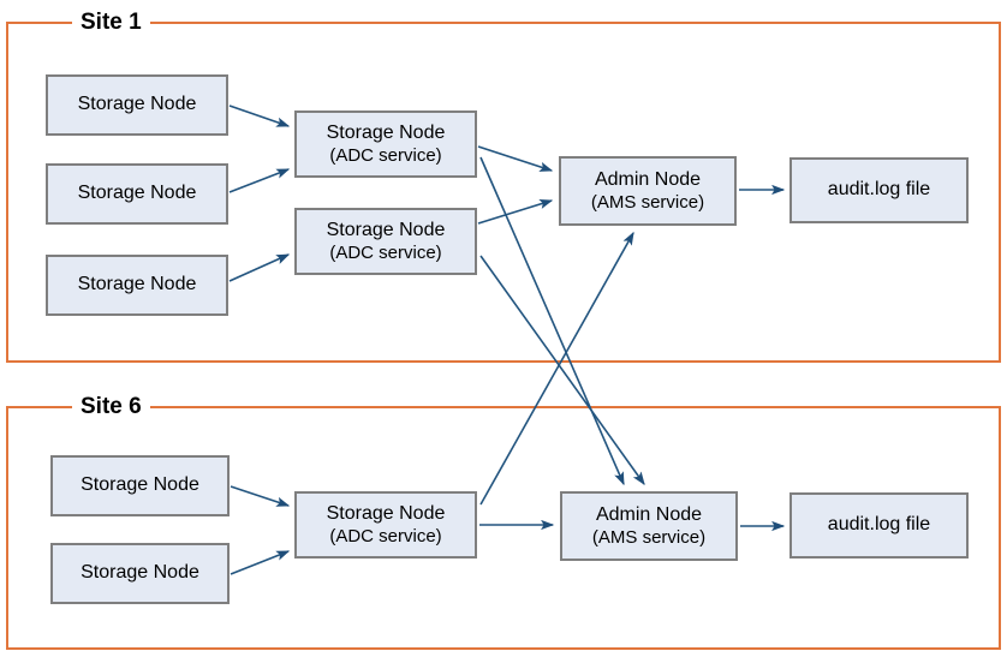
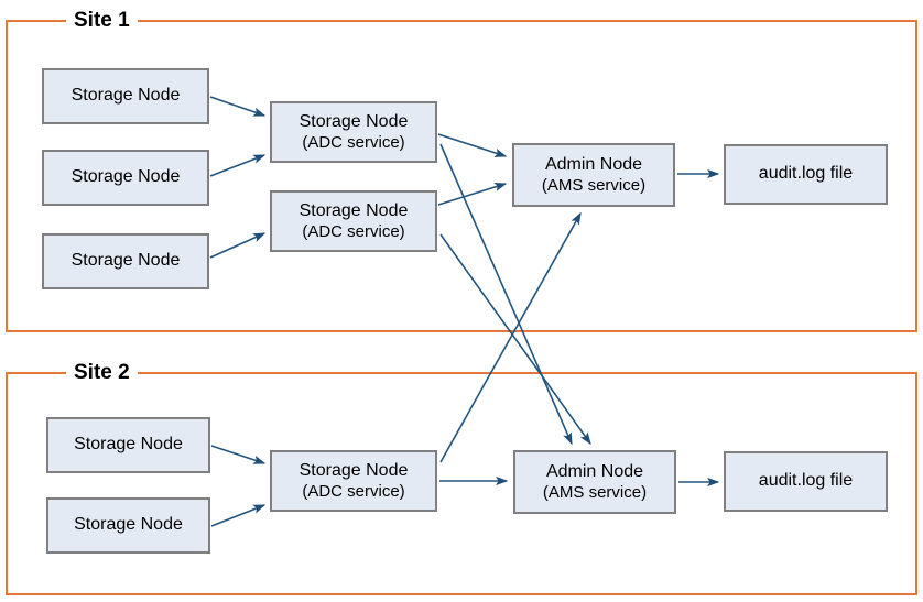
  Site 1
- Site 6
+ Site 2
  Storage Node
  Storage Node
  Storage Node
  Storage Node
  (ADC service)
  Storage Node
  (ADC service)
  Admin Node
  (AMS service)
  audit.log file
  Storage Node
  Storage Node
  Storage Node
  (ADC service)
  Admin Node
  (AMS service)
  audit.log file
